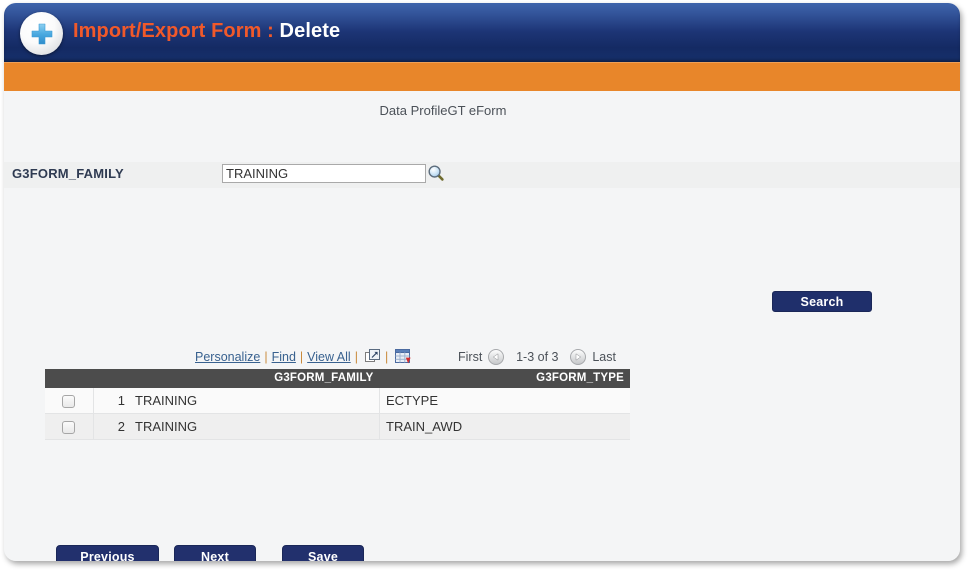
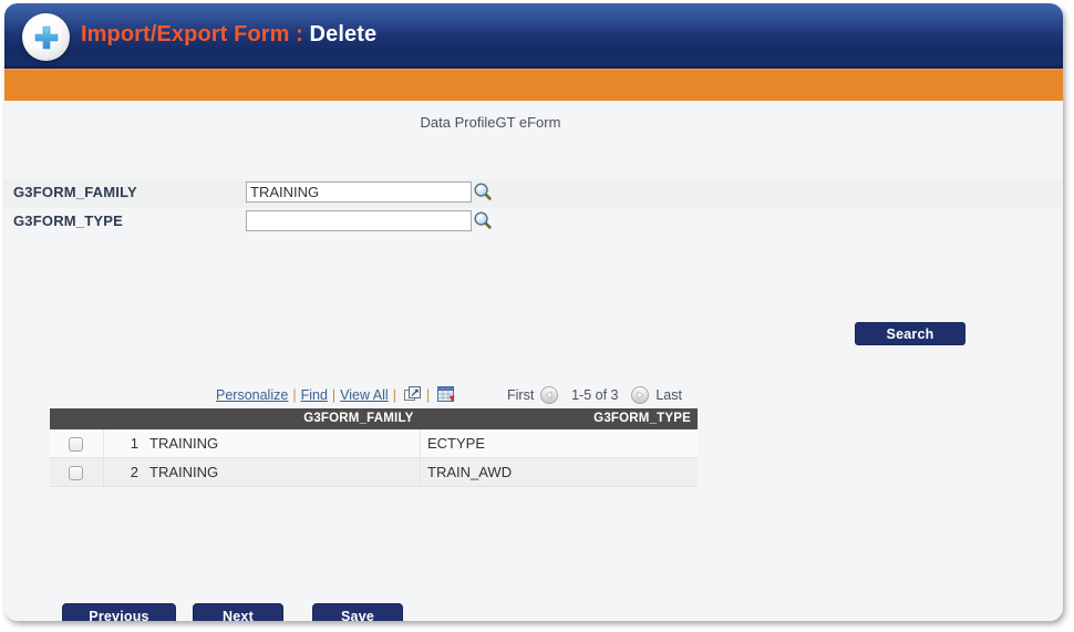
  Import/Export Form : Delete
  Data ProfileGT eForm
  G3FORM_FAMILY
  TRAINING
+ G3FORM_TYPE
  Search
  Personalize
  |
  Find
  |
  View All
  |
  |
  First
- 1-3 of 3
+ 1-5 of 3
  Last
  		G3FORM_FAMILY	G3FORM_TYPE
  	1	TRAINING	ECTYPE
  	2	TRAINING	TRAIN_AWD
  Previous
  Next
  Save
